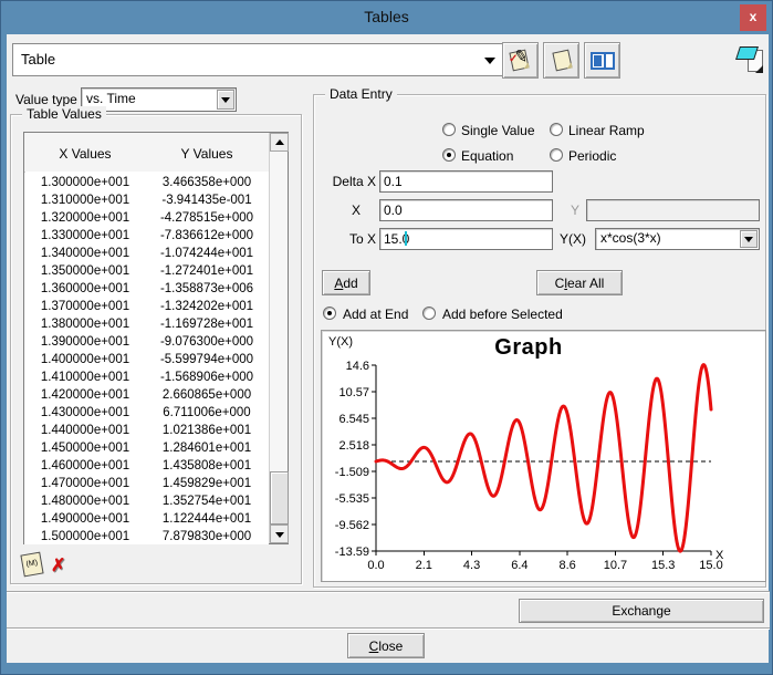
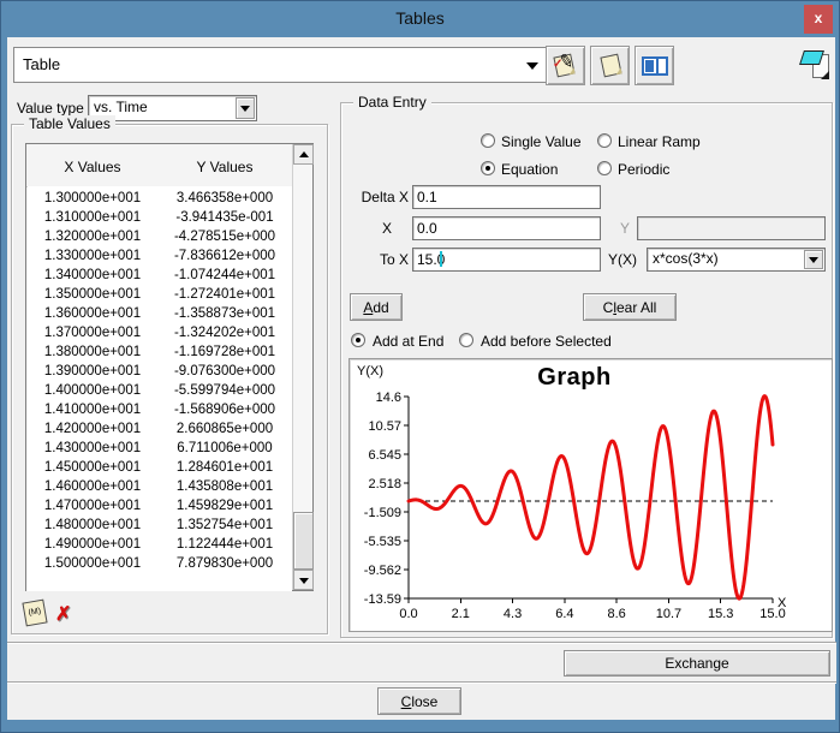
  Tables
  x
  Table
  ✓
  Value type
  vs. Time
  Table Values
  X Values Y Values
  1.300000e+001 3.466358e+000
  1.310000e+001 -3.941435e-001
  1.320000e+001 -4.278515e+000
  1.330000e+001 -7.836612e+000
  1.340000e+001 -1.074244e+001
  1.350000e+001 -1.272401e+001
- 1.360000e+001 -1.358873e+006
+ 1.360000e+001 -1.358873e+001
  1.370000e+001 -1.324202e+001
  1.380000e+001 -1.169728e+001
  1.390000e+001 -9.076300e+000
  1.400000e+001 -5.599794e+000
  1.410000e+001 -1.568906e+000
  1.420000e+001 2.660865e+000
  1.430000e+001 6.711006e+000
- 1.440000e+001 1.021386e+001
  1.450000e+001 1.284601e+001
  1.460000e+001 1.435808e+001
  1.470000e+001 1.459829e+001
  1.480000e+001 1.352754e+001
  1.490000e+001 1.122444e+001
  1.500000e+001 7.879830e+000
  ✗
  Data Entry
  Single Value
  Linear Ramp
  Equation
  Periodic
  Delta X
  0.1
  X
  0.0
  Y
  To X
  15.
  Y(X)
  x*cos(3*x)
  Add
  Clear All
  Add at End
  Add before Selected
  Y(X)
  Graph
  14.6
  10.57
  6.545
  2.518
  -1.509
  -5.535
  -9.562
  -13.59
  0.0
  2.1
  4.3
  6.4
  8.6
  10.7
  15.3
  15.0
  X
  Exchange
  Close
